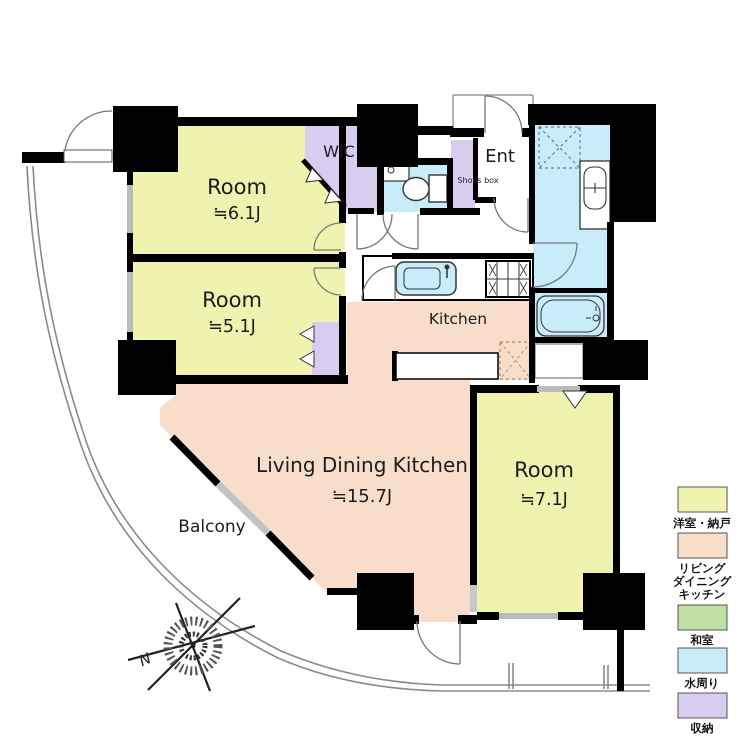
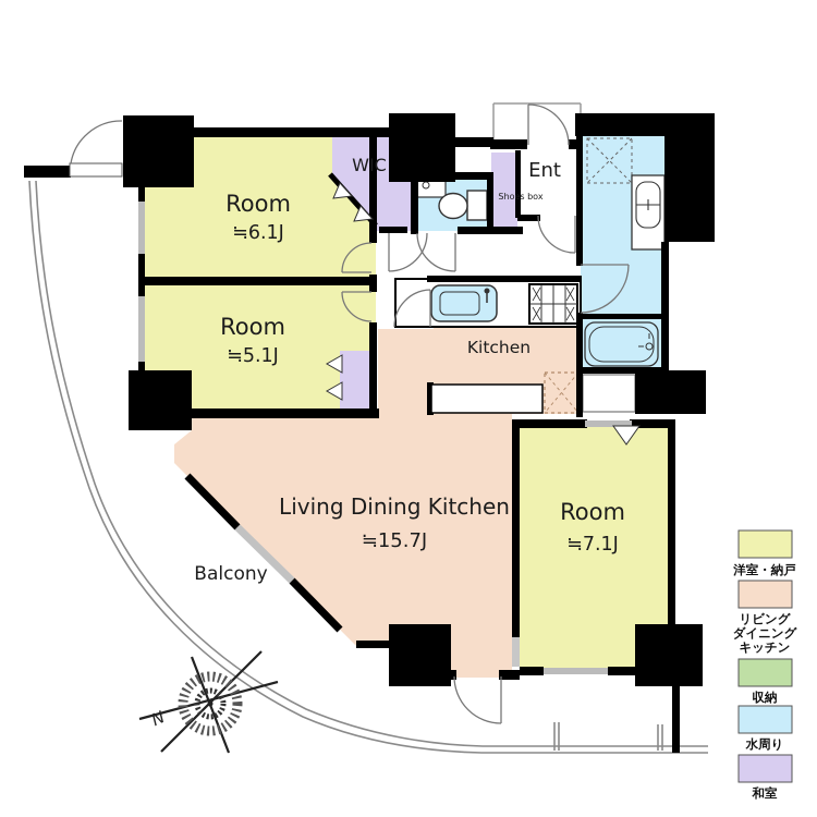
  Room
  ≒6.1J
  Room
  ≒5.1J
  Room
  ≒7.1J
  Living Dining Kitchen
  ≒15.7J
  Kitchen
  WIC
  Ent
  Shoes box
  Balcony
  洋室・納戸
  リビング
  ダイニング
  キッチン
- 和室
+ 収納
  水周り
- 収納
+ 和室
